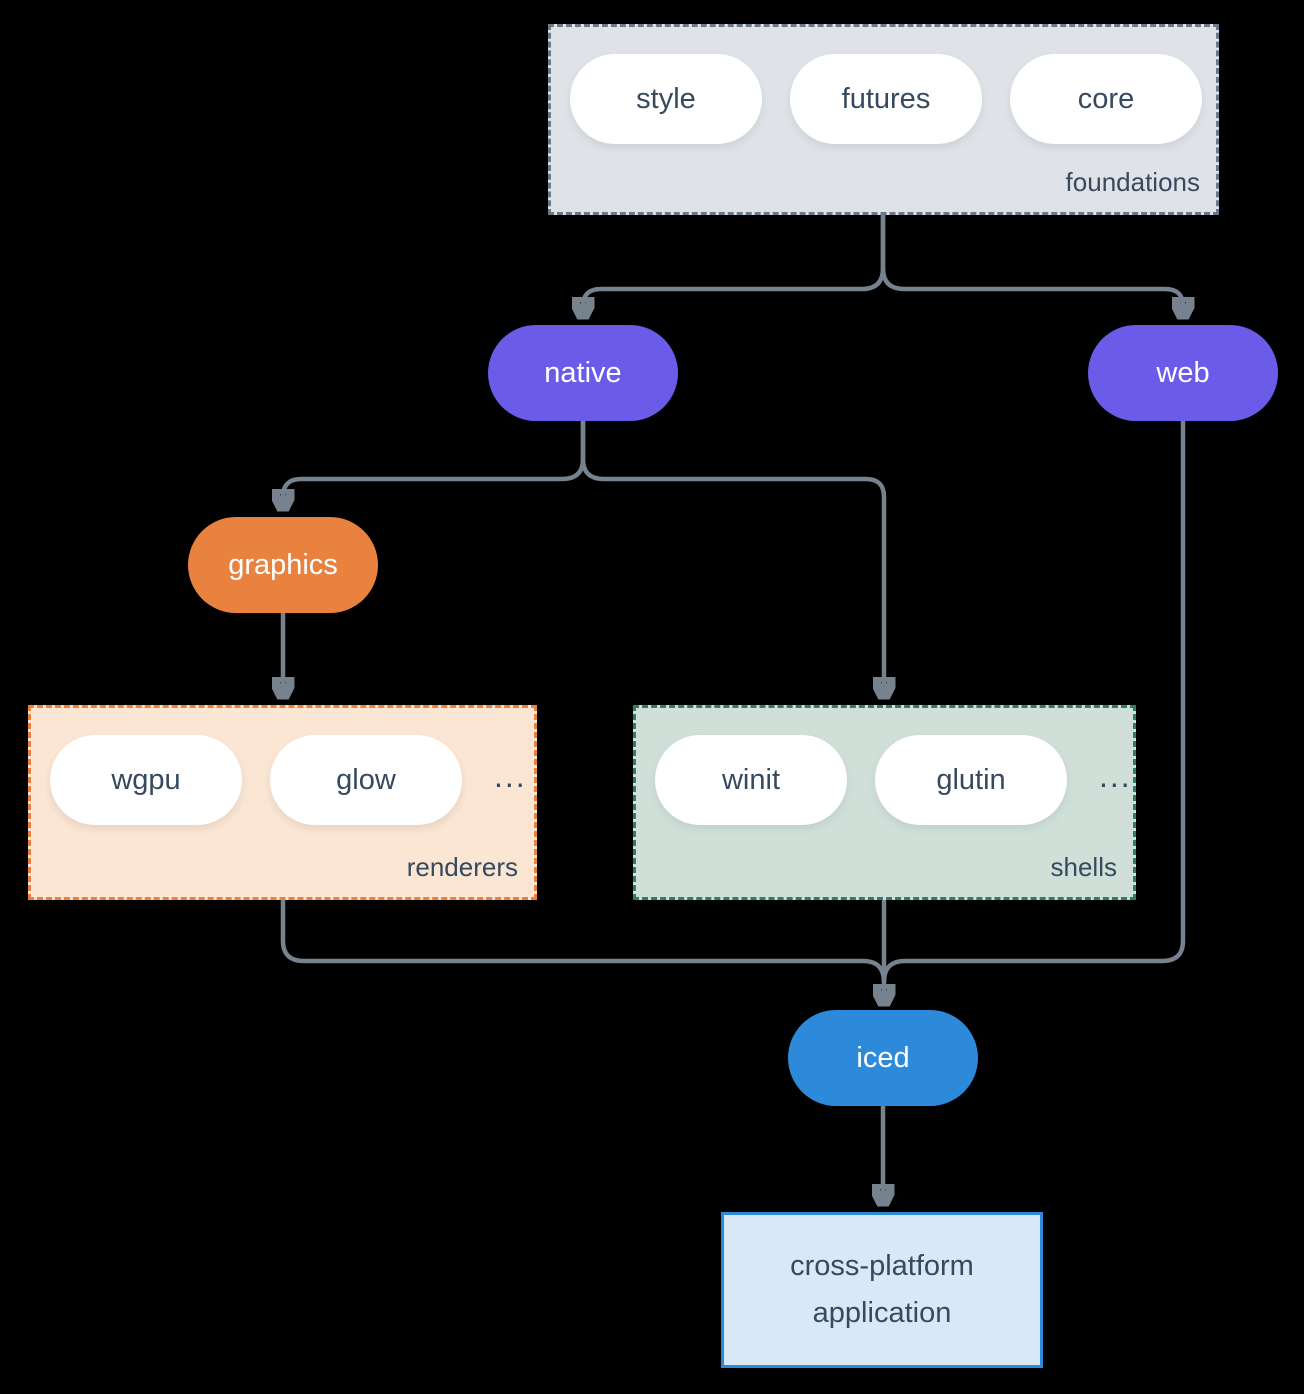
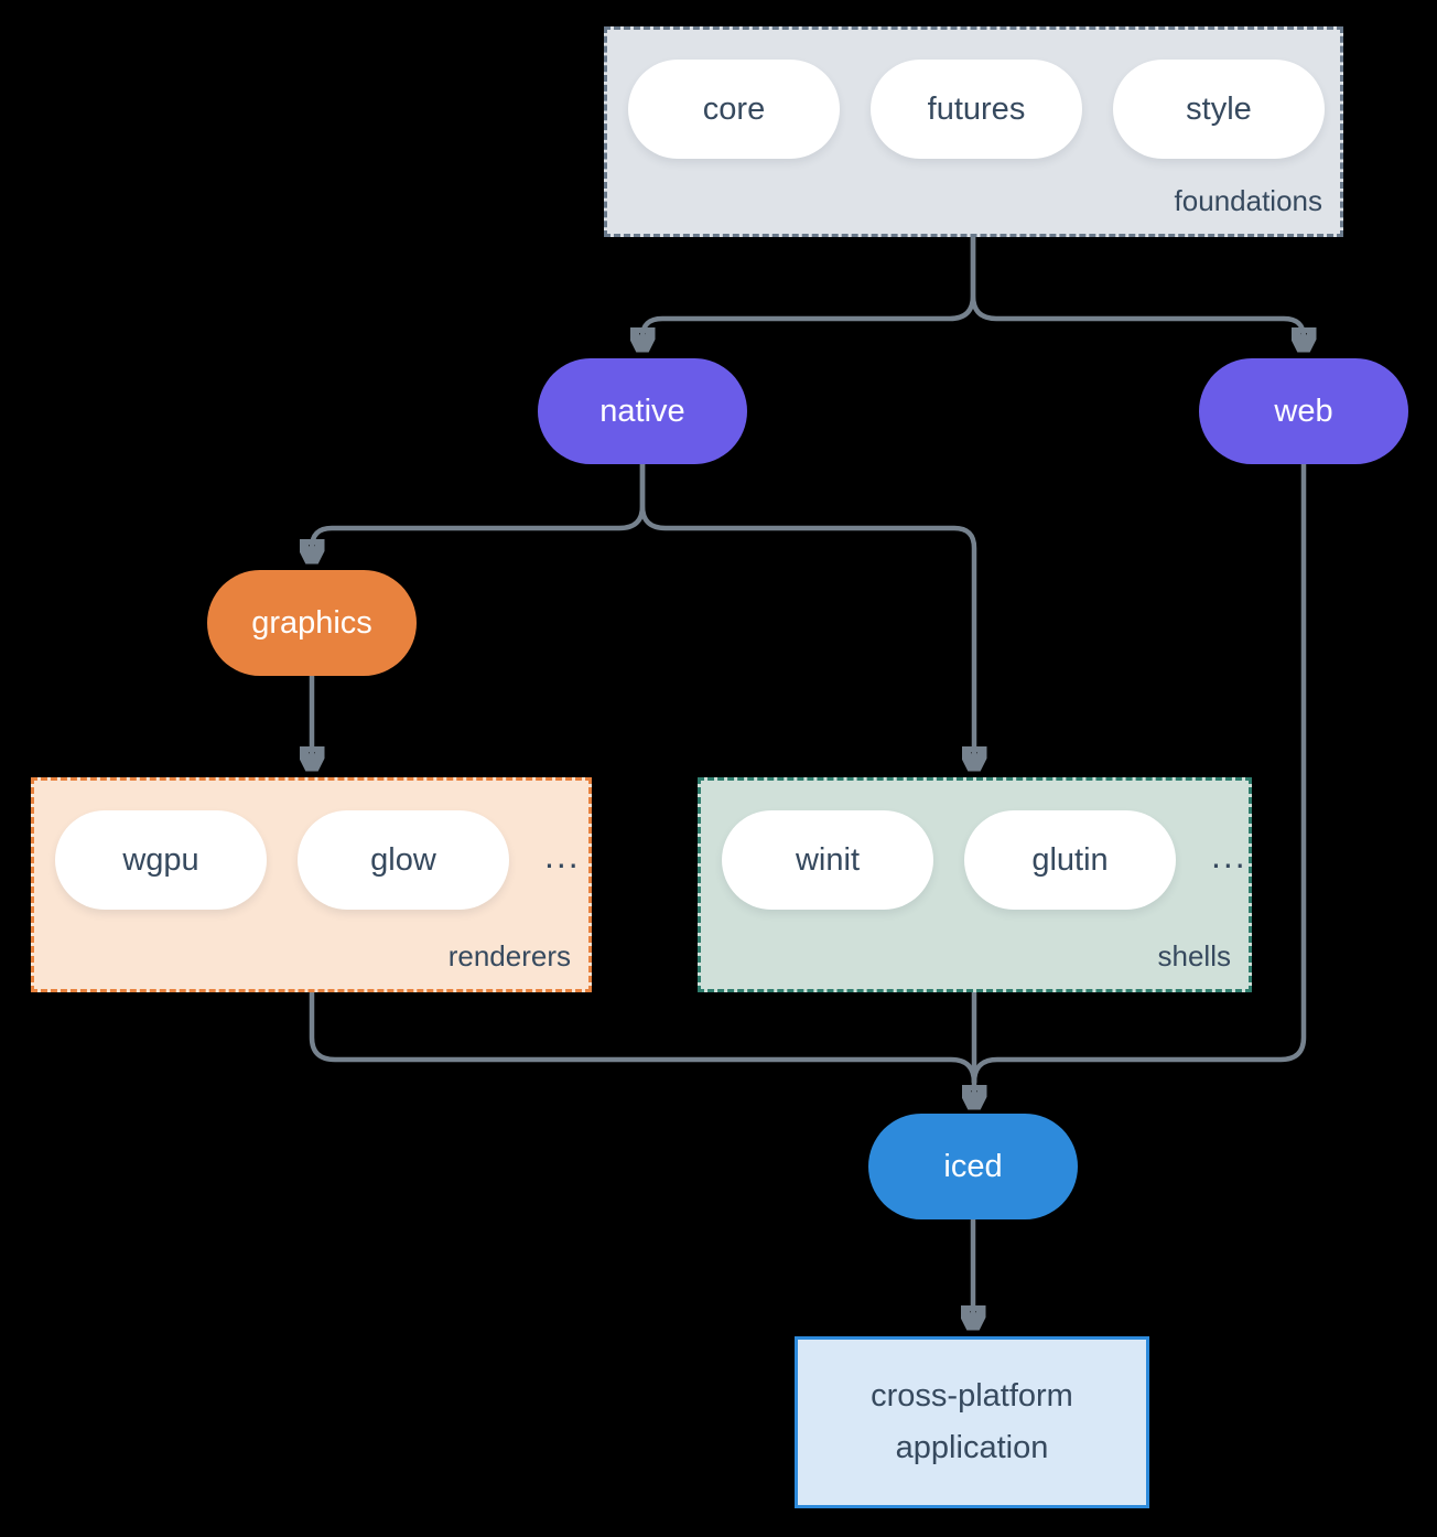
- style
+ core
  futures
- core
+ style
  foundations
  native
  web
  graphics
  wgpu
  glow
  ...
  renderers
  winit
  glutin
  ...
  shells
  iced
  cross-platform application
